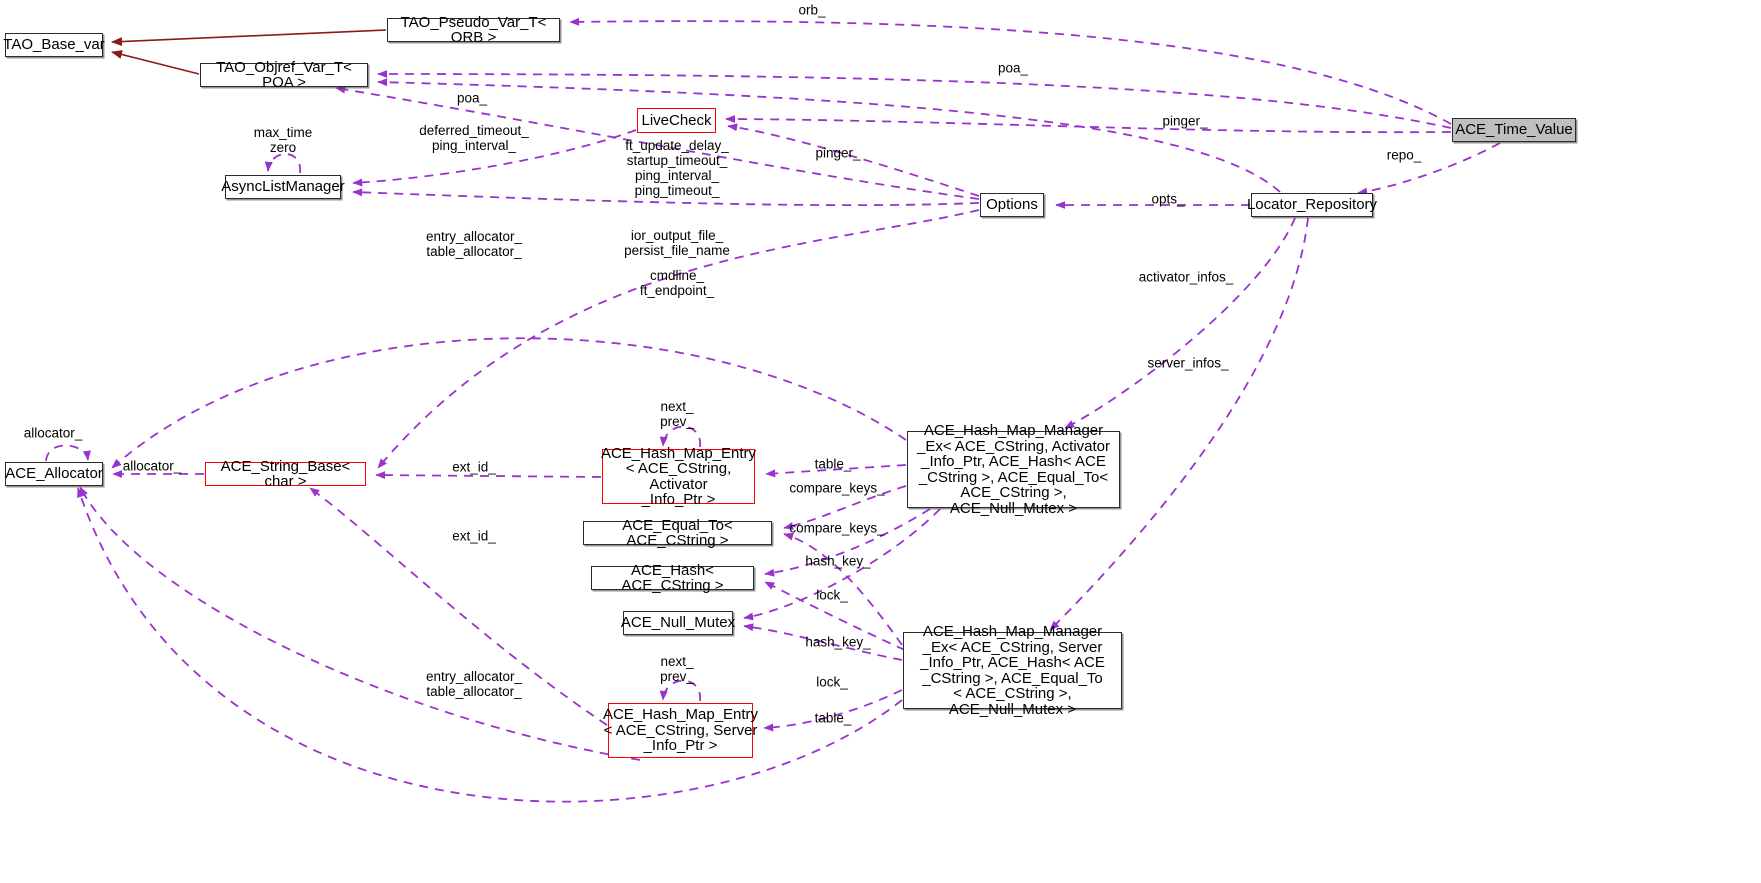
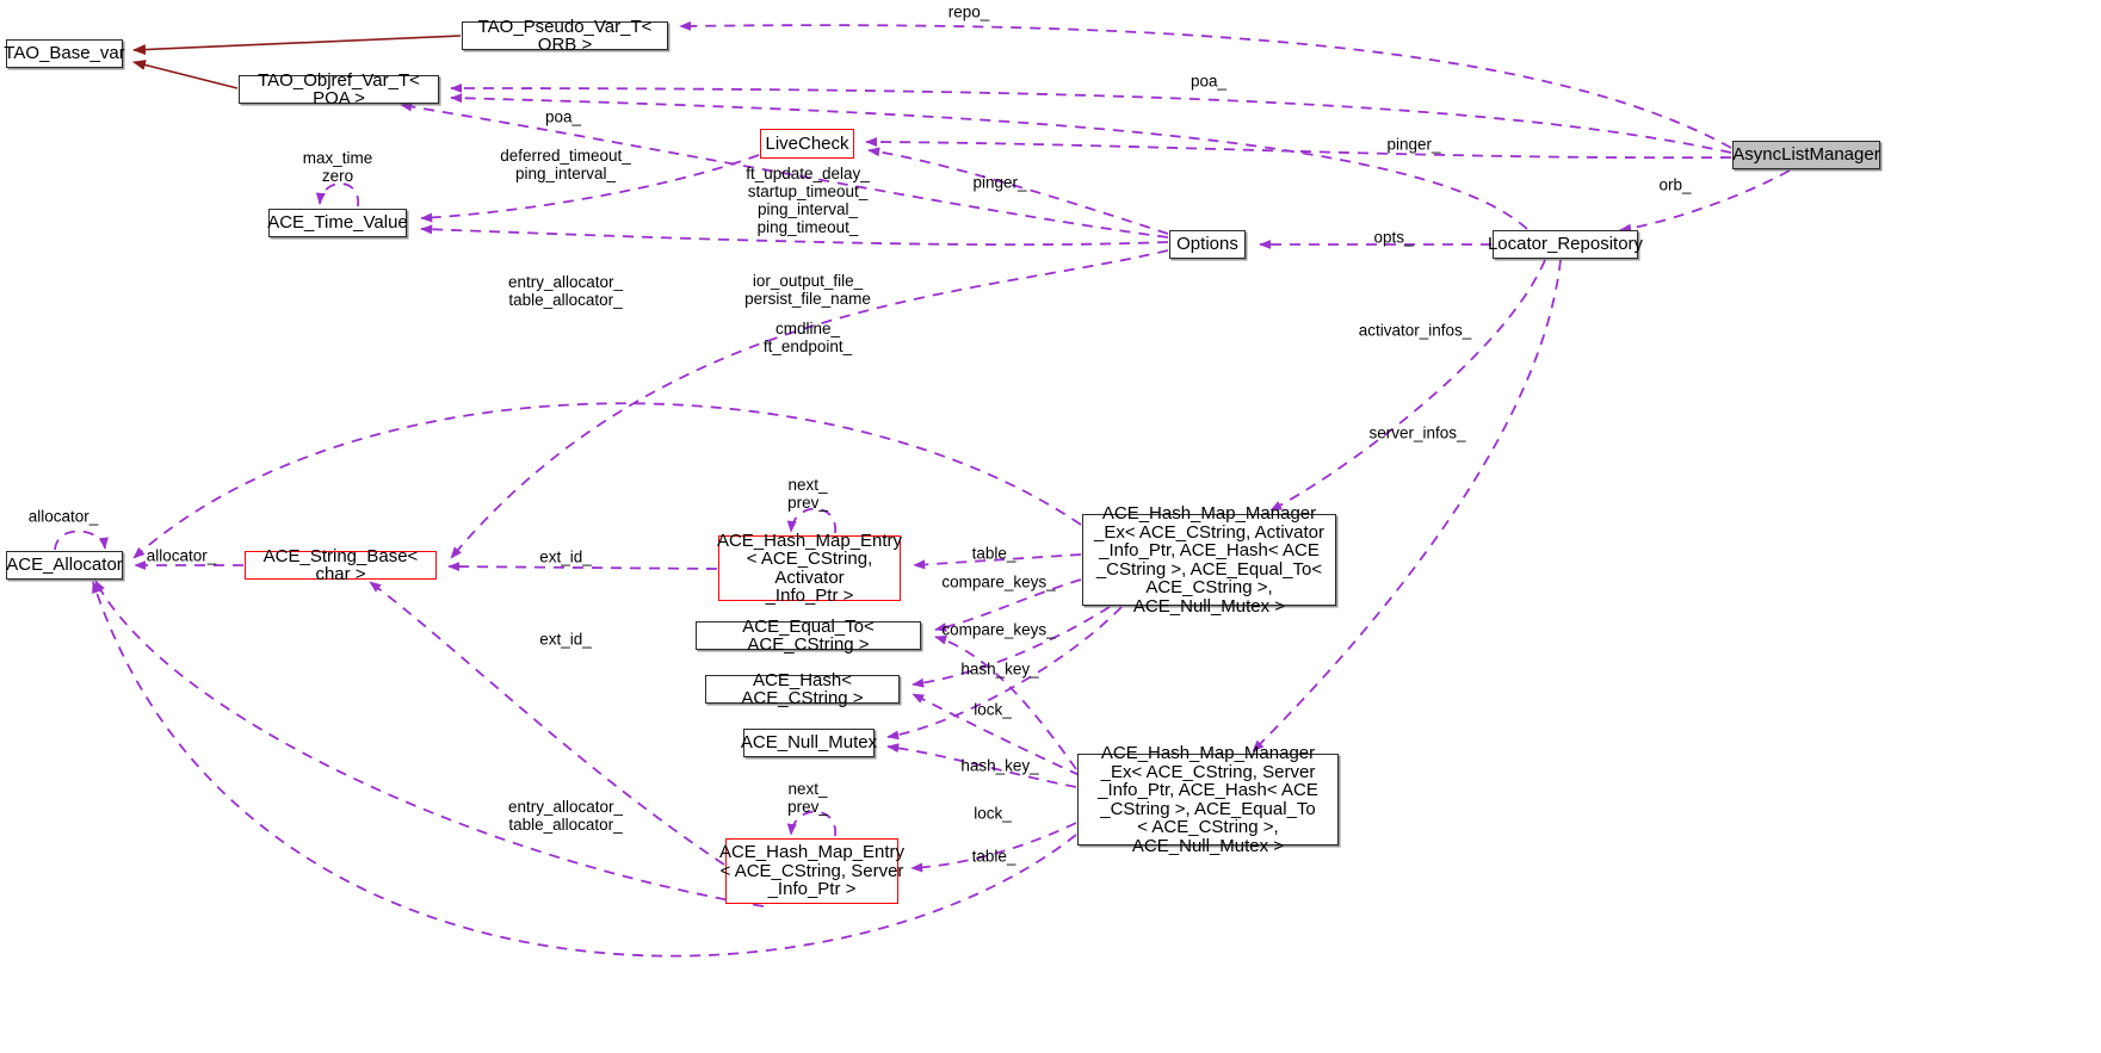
  TAO_Base_var
  TAO_Pseudo_Var_T< ORB >
  TAO_Objref_Var_T< POA >
  LiveCheck
- AsyncListManager
+ ACE_Time_Value
  Options
  Locator_Repository
- ACE_Time_Value
+ AsyncListManager
  ACE_Allocator
  ACE_String_Base< char >
  ACE_Hash_Map_Entry
  < ACE_CString, Activator
  _Info_Ptr >
  ACE_Equal_To< ACE_CString >
  ACE_Hash< ACE_CString >
  ACE_Null_Mutex
  ACE_Hash_Map_Manager
  _Ex< ACE_CString, Activator
  _Info_Ptr, ACE_Hash< ACE
  _CString >, ACE_Equal_To<
  ACE_CString >, ACE_Null_Mutex >
  ACE_Hash_Map_Manager
  _Ex< ACE_CString, Server
  _Info_Ptr, ACE_Hash< ACE
  _CString >, ACE_Equal_To
  < ACE_CString >, ACE_Null_Mutex >
  ACE_Hash_Map_Entry
  < ACE_CString, Server
  _Info_Ptr >
- orb_
+ repo_
  poa_
  pinger_
- repo_
+ orb_
  poa_
  deferred_timeout_
  ping_interval_
  max_time
  zero
  ft_update_delay_
  startup_timeout_
  ping_interval_
  ping_timeout_
  pinger_
  opts_
  entry_allocator_
  table_allocator_
  ior_output_file_
  persist_file_name
  cmdline_
  ft_endpoint_
  activator_infos_
  server_infos_
  allocator_
  allocator_
  next_
  prev_
  ext_id_
  table_
  compare_keys_
  ext_id_
  compare_keys_
  hash_key_
  lock_
  hash_key_
  next_
  prev_
  lock_
  entry_allocator_
  table_allocator_
  table_
